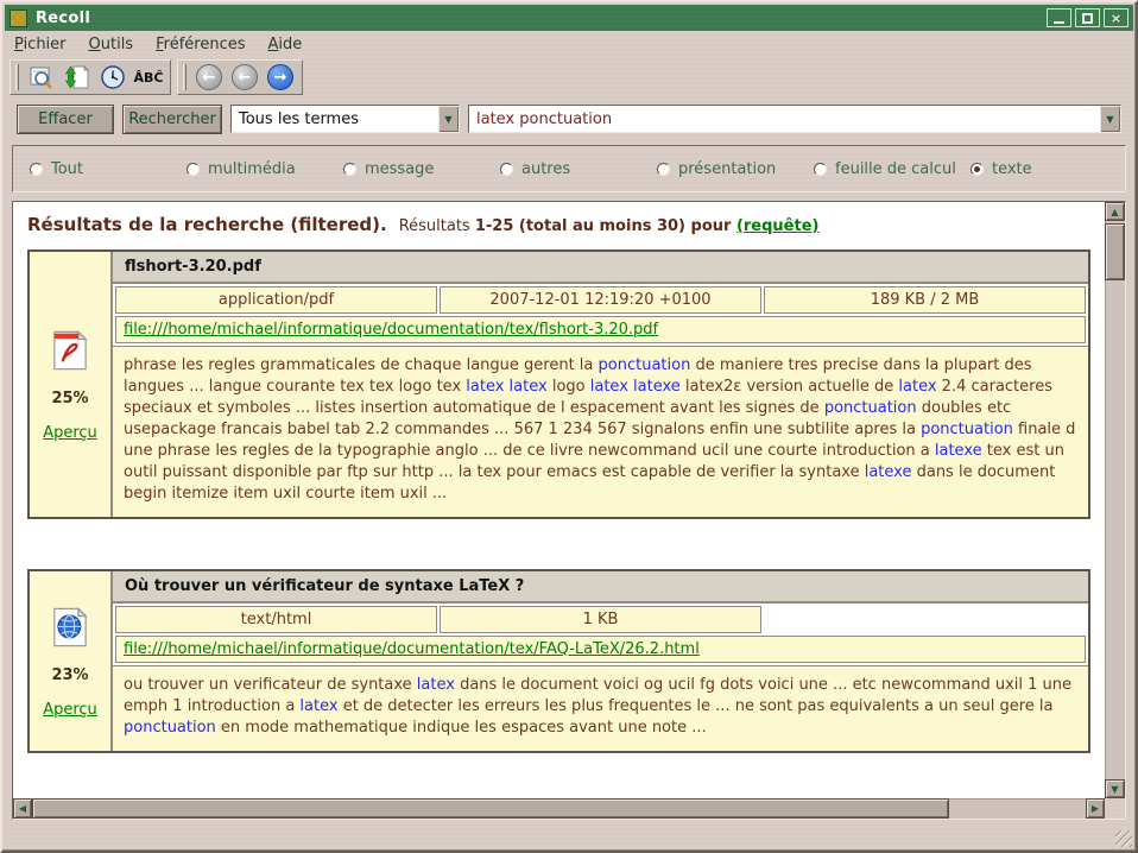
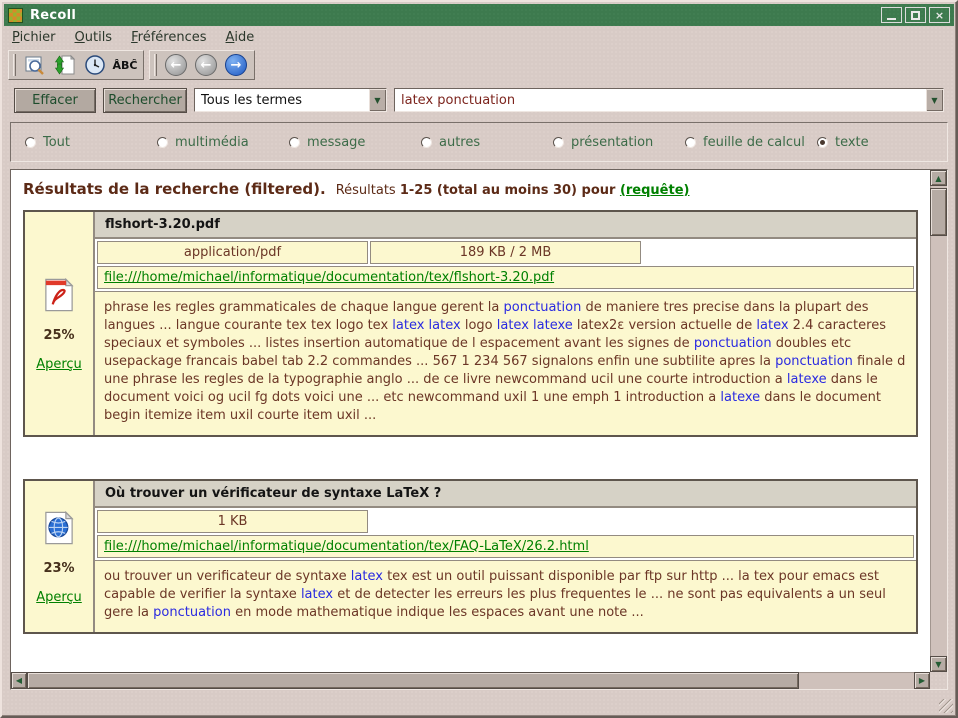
  Recoll
  ×
  Pichier
  Outils
  Fréférences
  Aide
  ÂBĈ
  ←
  ←
  →
  Effacer
  Rechercher
  Tous les termes
  ▼
  latex ponctuation
  ▼
  Tout
  multimédia
  message
  autres
  présentation
  feuille de calcul
  texte
  Résultats de la recherche (filtered). Résultats 1-25 (total au moins 30) pour (requête)
  25%
  Aperçu
  flshort-3.20.pdf
  application/pdf
- 2007-12-01 12:19:20 +0100
  189 KB / 2 MB
  file:///home/michael/informatique/documentation/tex/flshort-3.20.pdf
- phrase les regles grammaticales de chaque langue gerent la ponctuation de maniere tres precise dans la plupart des langues ... langue courante tex tex logo tex latex latex logo latex latexe latex2ε version actuelle de latex 2.4 caracteres speciaux et symboles ... listes insertion automatique de l espacement avant les signes de ponctuation doubles etc usepackage francais babel tab 2.2 commandes ... 567 1 234 567 signalons enfin une subtilite apres la ponctuation finale d une phrase les regles de la typographie anglo ... de ce livre newcommand ucil une courte introduction a latexe tex est un outil puissant disponible par ftp sur http ... la tex pour emacs est capable de verifier la syntaxe latexe dans le document begin itemize item uxil courte item uxil ...
+ phrase les regles grammaticales de chaque langue gerent la ponctuation de maniere tres precise dans la plupart des langues ... langue courante tex tex logo tex latex latex logo latex latexe latex2ε version actuelle de latex 2.4 caracteres speciaux et symboles ... listes insertion automatique de l espacement avant les signes de ponctuation doubles etc usepackage francais babel tab 2.2 commandes ... 567 1 234 567 signalons enfin une subtilite apres la ponctuation finale d une phrase les regles de la typographie anglo ... de ce livre newcommand ucil une courte introduction a latexe dans le document voici og ucil fg dots voici une ... etc newcommand uxil 1 une emph 1 introduction a latexe dans le document begin itemize item uxil courte item uxil ...
  23%
  Aperçu
  Où trouver un vérificateur de syntaxe LaTeX ?
- text/html
  1 KB
  file:///home/michael/informatique/documentation/tex/FAQ-LaTeX/26.2.html
- ou trouver un verificateur de syntaxe latex dans le document voici og ucil fg dots voici une ... etc newcommand uxil 1 une emph 1 introduction a latex et de detecter les erreurs les plus frequentes le ... ne sont pas equivalents a un seul gere la ponctuation en mode mathematique indique les espaces avant une note ...
+ ou trouver un verificateur de syntaxe latex tex est un outil puissant disponible par ftp sur http ... la tex pour emacs est capable de verifier la syntaxe latex et de detecter les erreurs les plus frequentes le ... ne sont pas equivalents a un seul gere la ponctuation en mode mathematique indique les espaces avant une note ...
  ▲
  ▼
  ◀
  ▶
